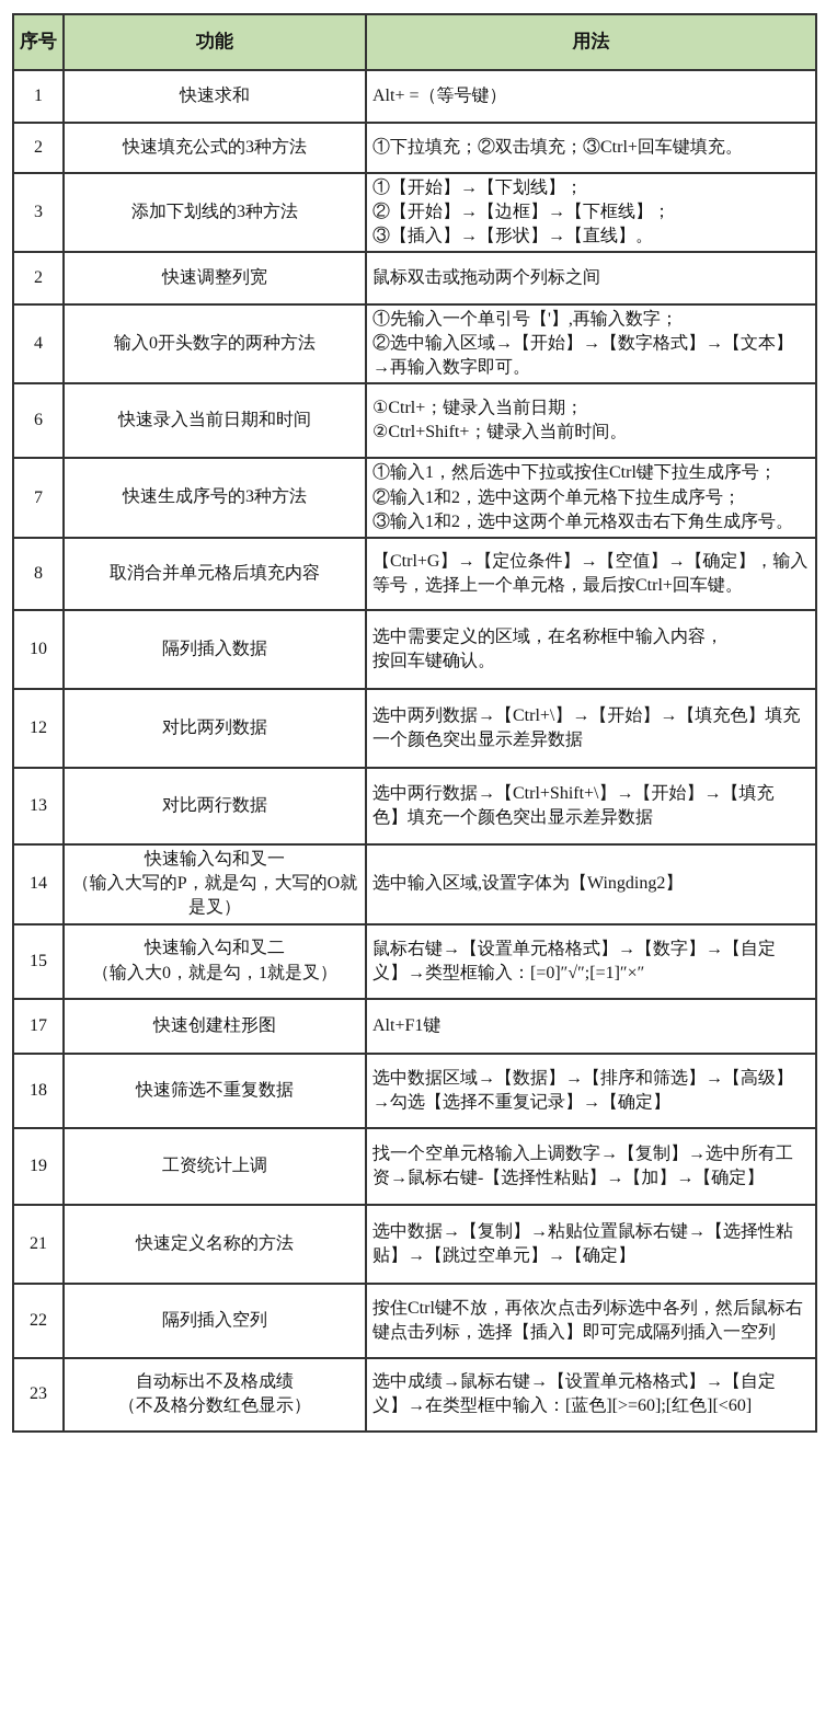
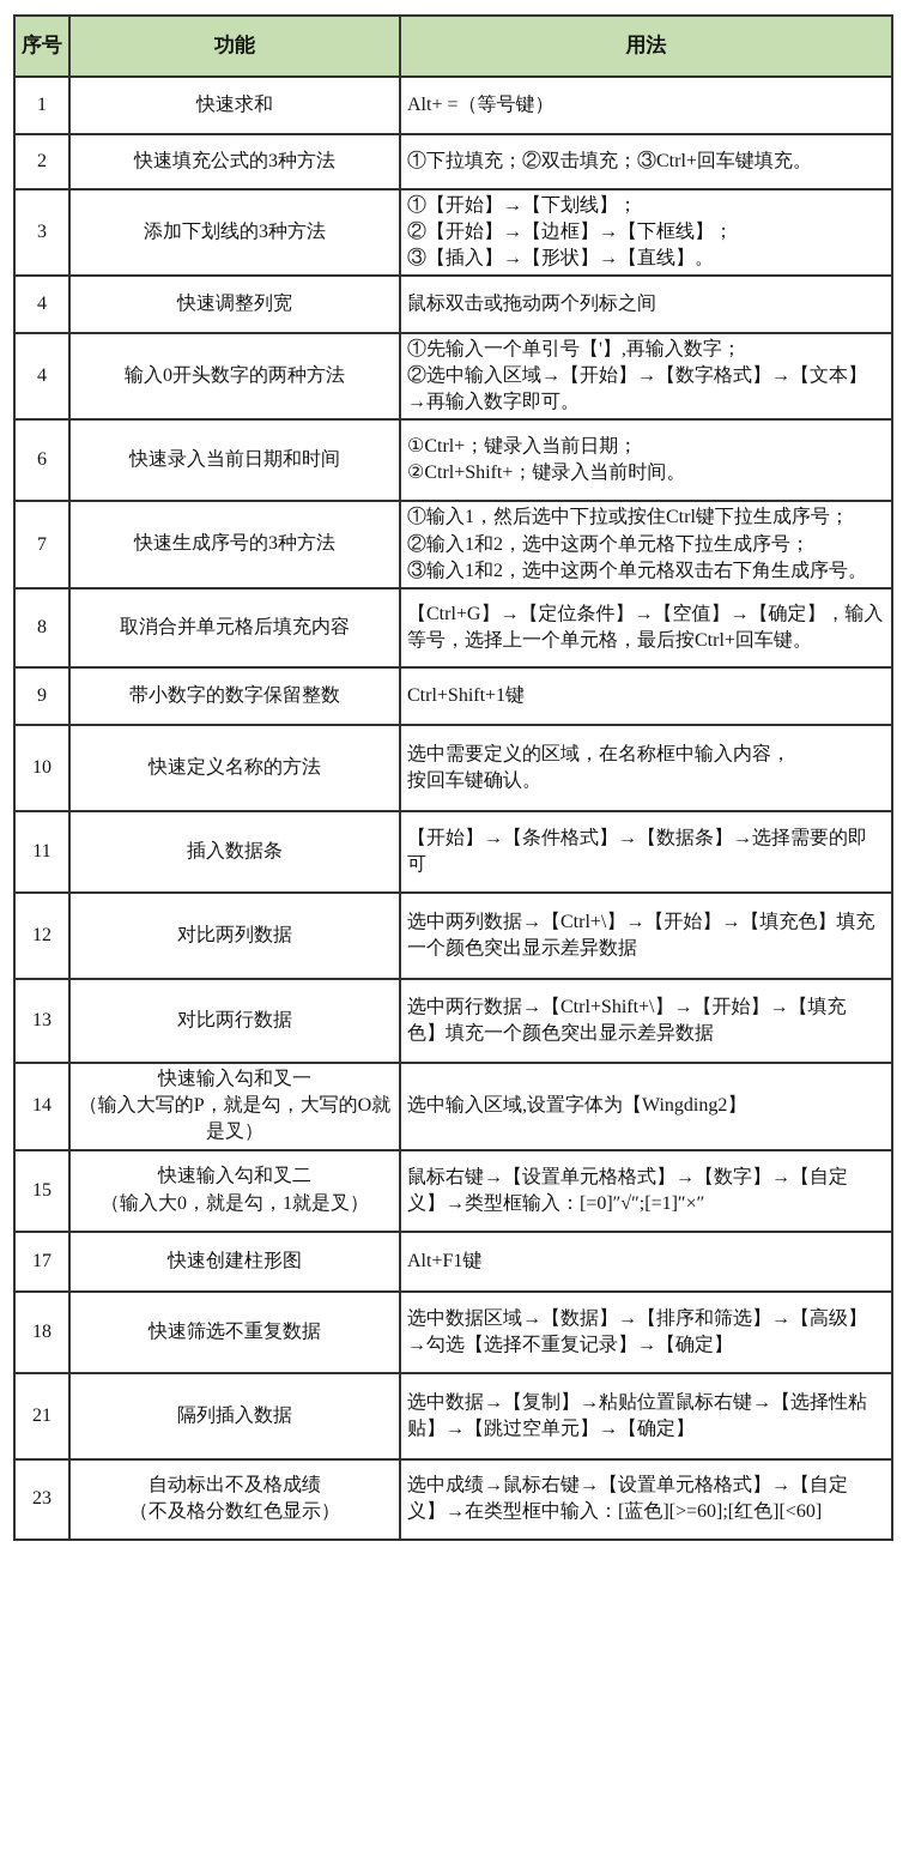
  序号	功能	用法
  1	快速求和	Alt+ =（等号键）
  2	快速填充公式的3种方法	①下拉填充；②双击填充；③Ctrl+回车键填充。
  3	添加下划线的3种方法	①【开始】→【下划线】； ②【开始】→【边框】→【下框线】； ③【插入】→【形状】→【直线】。
- 2	快速调整列宽	鼠标双击或拖动两个列标之间
+ 4	快速调整列宽	鼠标双击或拖动两个列标之间
  4	输入0开头数字的两种方法	①先输入一个单引号【'】,再输入数字； ②选中输入区域→【开始】→【数字格式】→【文本】→再输入数字即可。
  6	快速录入当前日期和时间	①Ctrl+；键录入当前日期； ②Ctrl+Shift+；键录入当前时间。
  7	快速生成序号的3种方法	①输入1，然后选中下拉或按住Ctrl键下拉生成序号； ②输入1和2，选中这两个单元格下拉生成序号； ③输入1和2，选中这两个单元格双击右下角生成序号。
  8	取消合并单元格后填充内容	【Ctrl+G】→【定位条件】→【空值】→【确定】，输入等号，选择上一个单元格，最后按Ctrl+回车键。
+ 9	带小数字的数字保留整数	Ctrl+Shift+1键
- 10	隔列插入数据	选中需要定义的区域，在名称框中输入内容， 按回车键确认。
+ 10	快速定义名称的方法	选中需要定义的区域，在名称框中输入内容， 按回车键确认。
+ 11	插入数据条	【开始】→【条件格式】→【数据条】→选择需要的即可
  12	对比两列数据	选中两列数据→【Ctrl+\】→【开始】→【填充色】填充一个颜色突出显示差异数据
  13	对比两行数据	选中两行数据→【Ctrl+Shift+\】→【开始】→【填充色】填充一个颜色突出显示差异数据
  14	快速输入勾和叉一 （输入大写的P，就是勾，大写的O就是叉）	选中输入区域,设置字体为【Wingding2】
  15	快速输入勾和叉二 （输入大0，就是勾，1就是叉）	鼠标右键→【设置单元格格式】→【数字】→【自定义】→类型框输入：[=0]″√″;[=1]″×″
  17	快速创建柱形图	Alt+F1键
  18	快速筛选不重复数据	选中数据区域→【数据】→【排序和筛选】→【高级】→勾选【选择不重复记录】→【确定】
- 19	工资统计上调	找一个空单元格输入上调数字→【复制】→选中所有工资→鼠标右键-【选择性粘贴】→【加】→【确定】
- 21	快速定义名称的方法	选中数据→【复制】→粘贴位置鼠标右键→【选择性粘贴】→【跳过空单元】→【确定】
+ 21	隔列插入数据	选中数据→【复制】→粘贴位置鼠标右键→【选择性粘贴】→【跳过空单元】→【确定】
- 22	隔列插入空列	按住Ctrl键不放，再依次点击列标选中各列，然后鼠标右键点击列标，选择【插入】即可完成隔列插入一空列
  23	自动标出不及格成绩 （不及格分数红色显示）	选中成绩→鼠标右键→【设置单元格格式】→【自定义】→在类型框中输入：[蓝色][>=60];[红色][<60]
